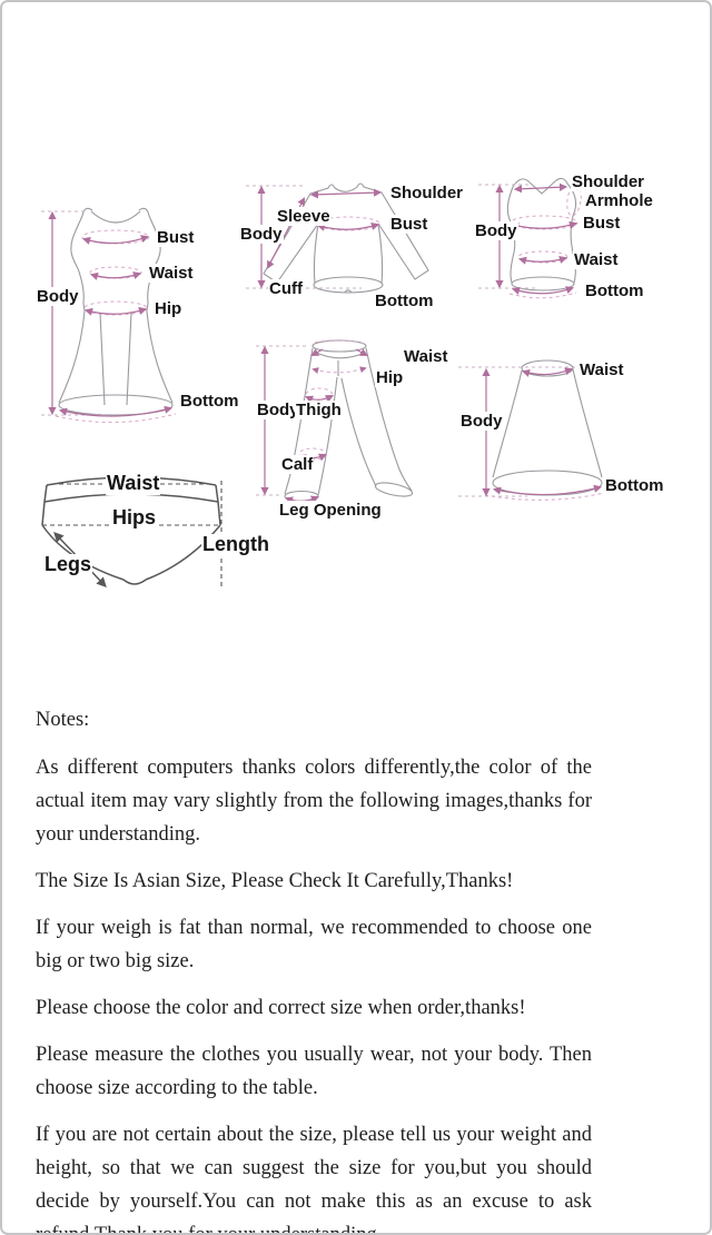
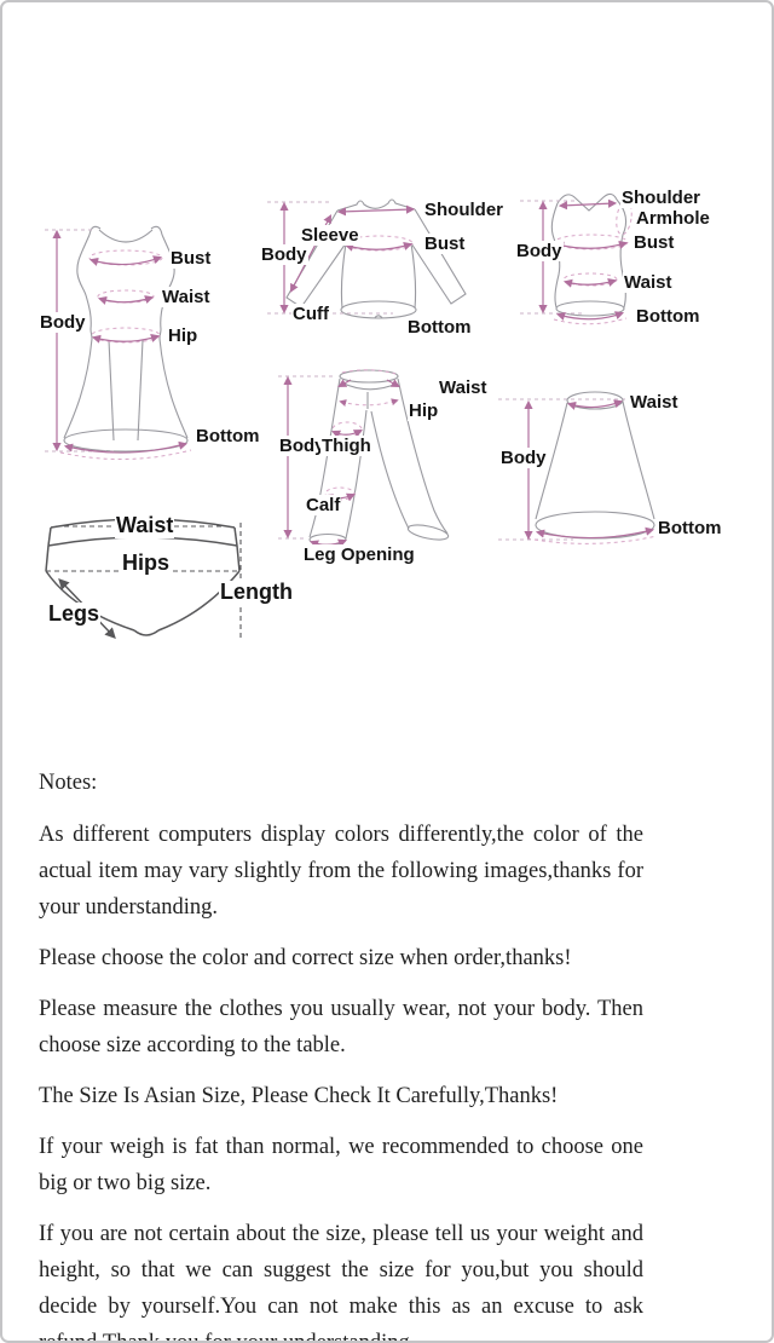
  Bust
  Waist
  Hip
  Body
  Bottom
  Shoulder
  Sleeve
  Body
  Bust
  Cuff
  Bottom
  Shoulder
  Armhole
  Bust
  Body
  Waist
  Bottom
  Waist
  Hip
  Bod
  Thigh
  Calf
  Leg Opening
  Waist
  Body
  Bottom
  Waist
  Hips
  Legs
  Length
  Notes:
- As different computers thanks colors differently,the color of the actual item may vary slightly from the following images,thanks for your understanding.
+ As different computers display colors differently,the color of the actual item may vary slightly from the following images,thanks for your understanding.
- The Size Is Asian Size, Please Check It Carefully,Thanks!
+ Please choose the color and correct size when order,thanks!
- If your weigh is fat than normal, we recommended to choose one big or two big size.
+ Please measure the clothes you usually wear, not your body. Then choose size according to the table.
- Please choose the color and correct size when order,thanks!
+ The Size Is Asian Size, Please Check It Carefully,Thanks!
- Please measure the clothes you usually wear, not your body. Then choose size according to the table.
+ If your weigh is fat than normal, we recommended to choose one big or two big size.
  If you are not certain about the size, please tell us your weight and height, so that we can suggest the size for you,but you should decide by yourself.You can not make this as an excuse to ask
